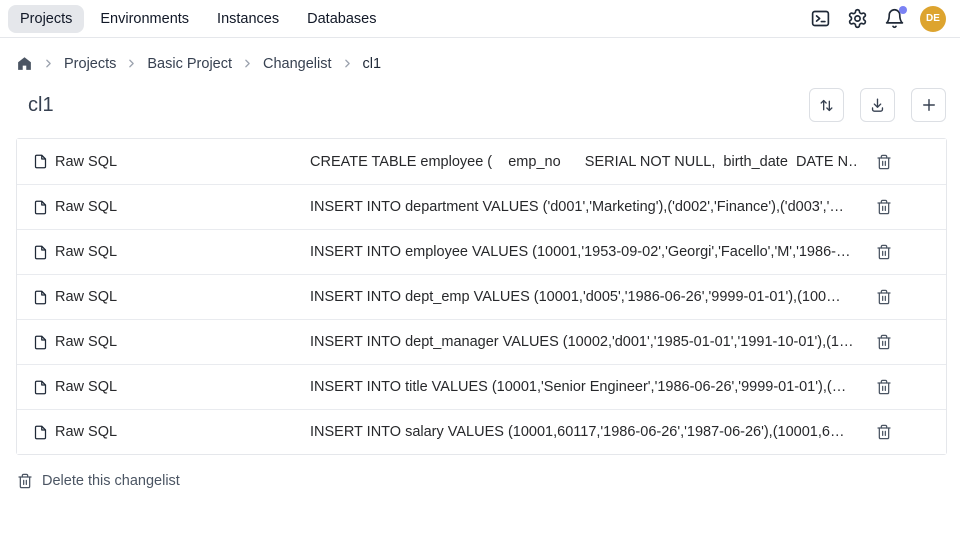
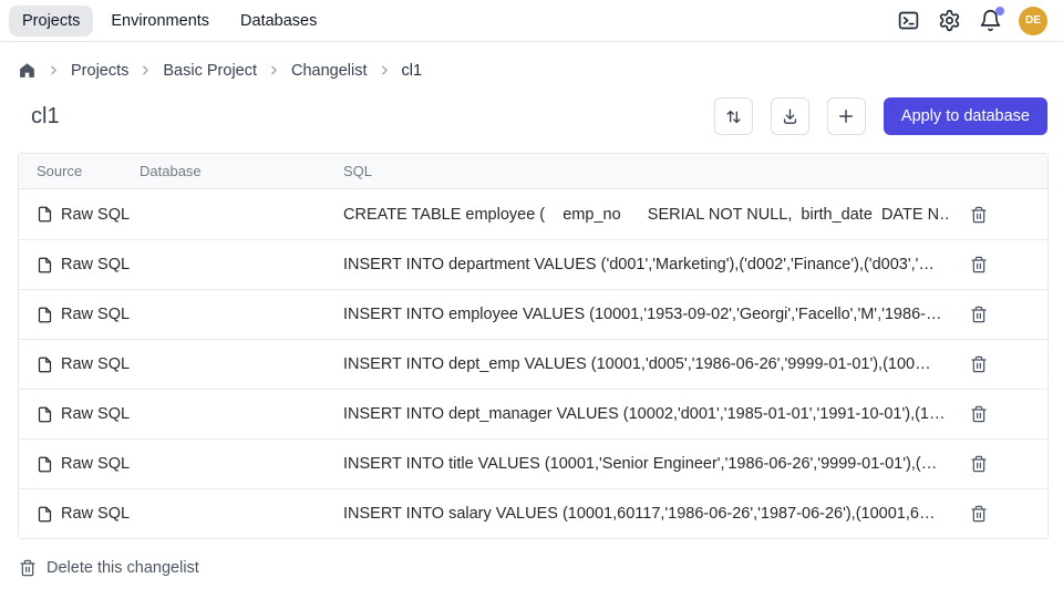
  Projects
  Environments
- Instances
  Databases
  DE
  Projects
  Basic Project
  Changelist
  cl1
  cl1
+ Apply to database
+ Source
+ Database
+ SQL
  Raw SQL
  CREATE TABLE employee ( emp_no SERIAL NOT NULL, birth_date DATE N…
  Raw SQL
  INSERT INTO department VALUES ('d001','Marketing'),('d002','Finance'),('d003','…
  Raw SQL
  INSERT INTO employee VALUES (10001,'1953-09-02','Georgi','Facello','M','1986-…
  Raw SQL
  INSERT INTO dept_emp VALUES (10001,'d005','1986-06-26','9999-01-01'),(100…
  Raw SQL
  INSERT INTO dept_manager VALUES (10002,'d001','1985-01-01','1991-10-01'),(1…
  Raw SQL
  INSERT INTO title VALUES (10001,'Senior Engineer','1986-06-26','9999-01-01'),(…
  Raw SQL
  INSERT INTO salary VALUES (10001,60117,'1986-06-26','1987-06-26'),(10001,6…
  Delete this changelist
